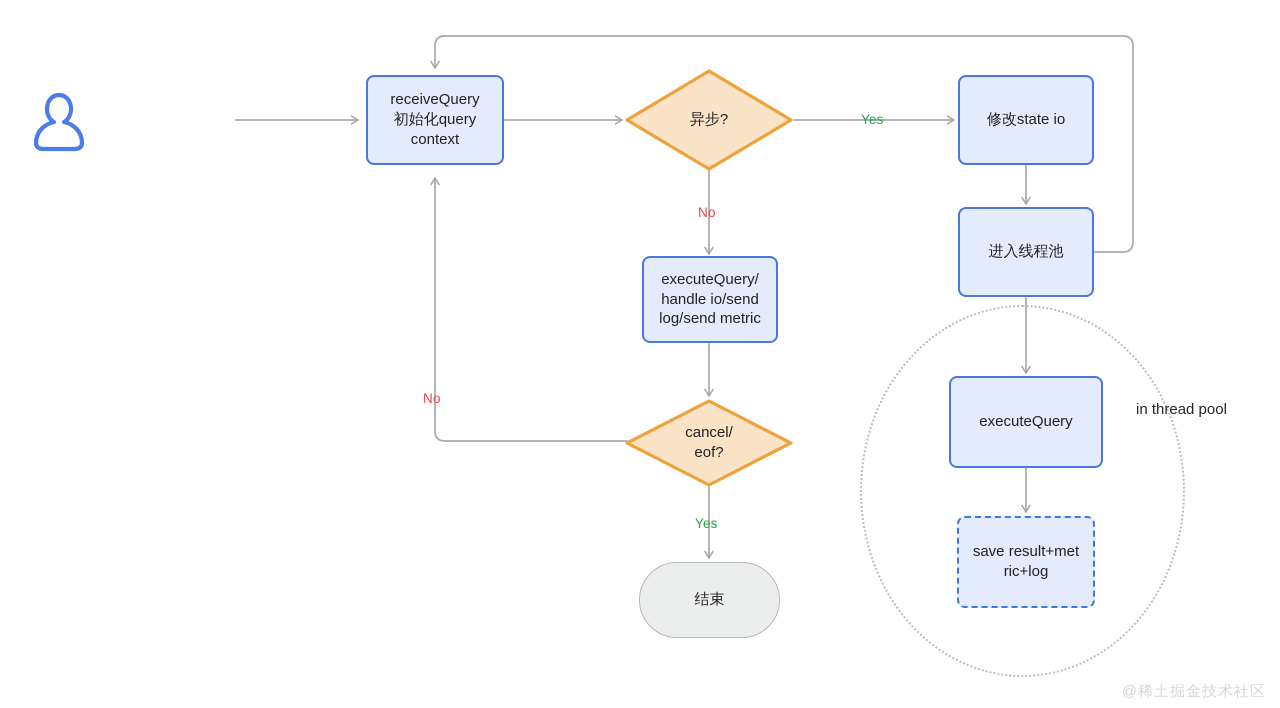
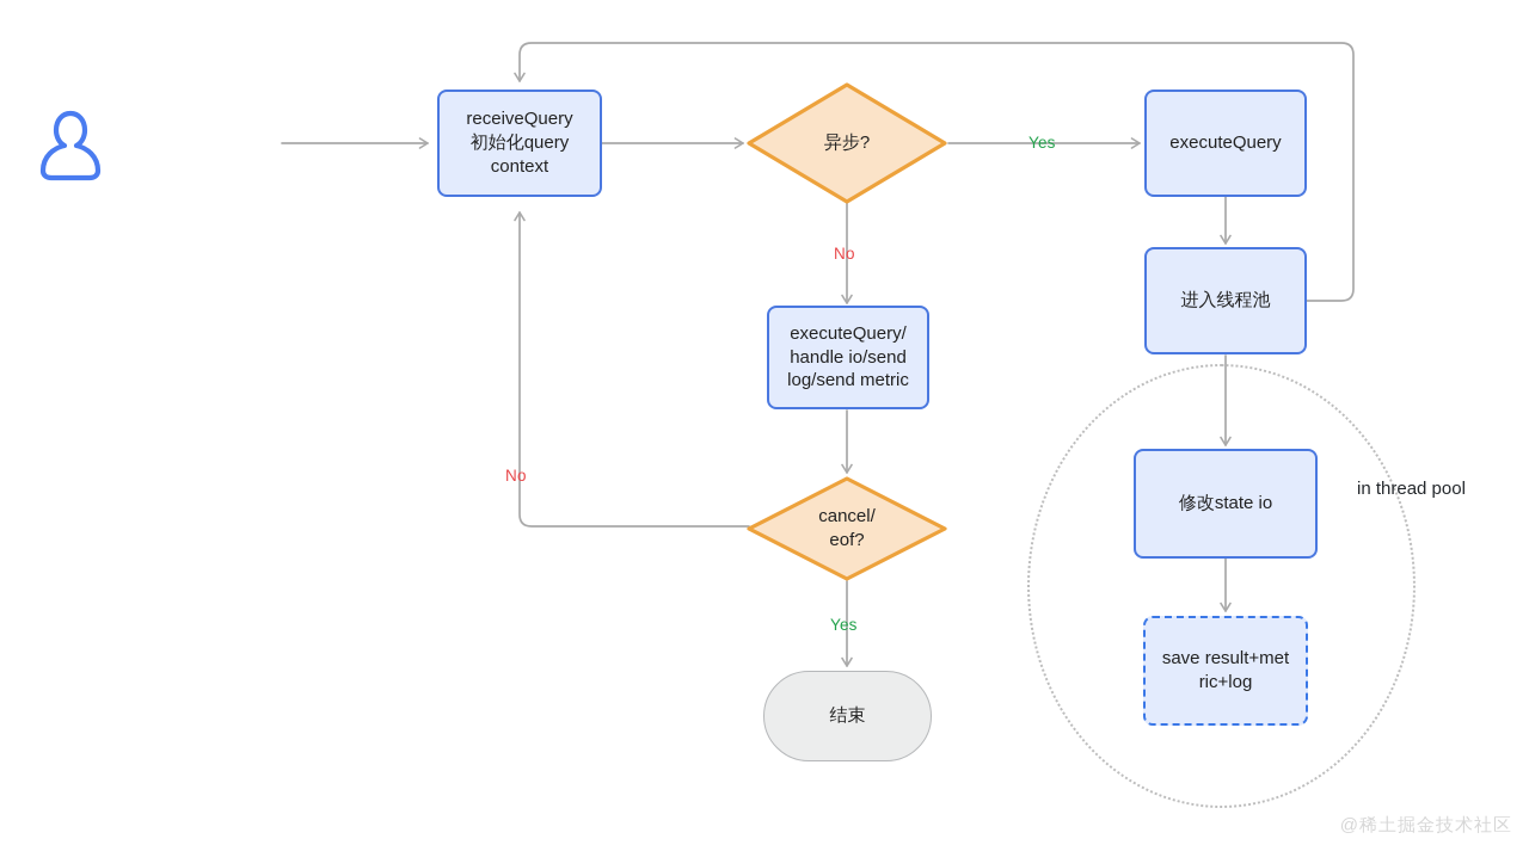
  receiveQuery
  初始化query
  context
  异步?
- 修改state io
+ executeQuery
  进入线程池
  executeQuery/
  handle io/send
  log/send metric
  cancel/
  eof?
  结束
- executeQuery
+ 修改state io
  save result+met
  ric+log
  Yes
  No
  No
  Yes
  in thread pool
  @稀土掘金技术社区
